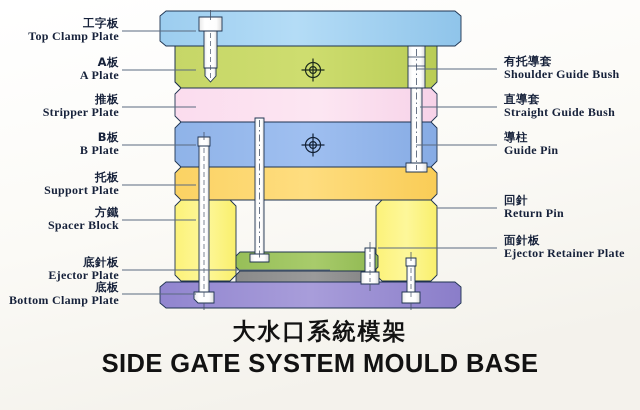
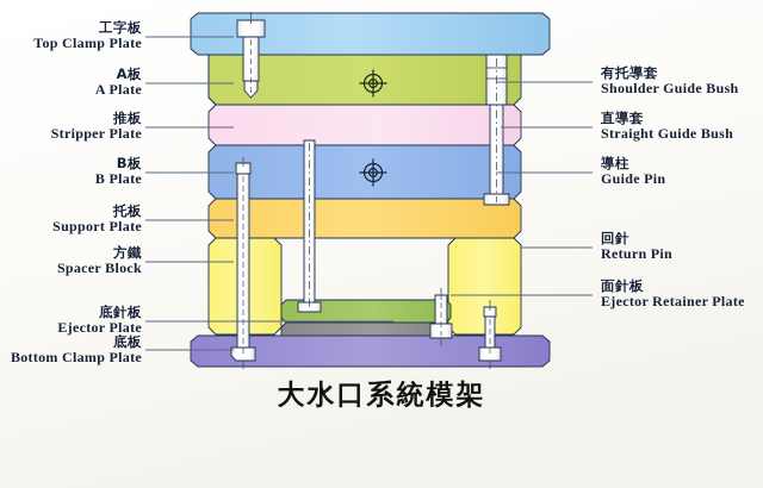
  工字板
  Top Clamp Plate
  A板
  A Plate
  推板
  Stripper Plate
  B板
  B Plate
  托板
  Support Plate
  方鐵
  Spacer Block
  底針板
  Ejector Plate
  底板
  Bottom Clamp Plate
  有托導套
  Shoulder Guide Bush
  直導套
  Straight Guide Bush
  導柱
  Guide Pin
  回針
  Return Pin
  面針板
  Ejector Retainer Plate
  大水口系統模架
- SIDE GATE SYSTEM MOULD BASE
